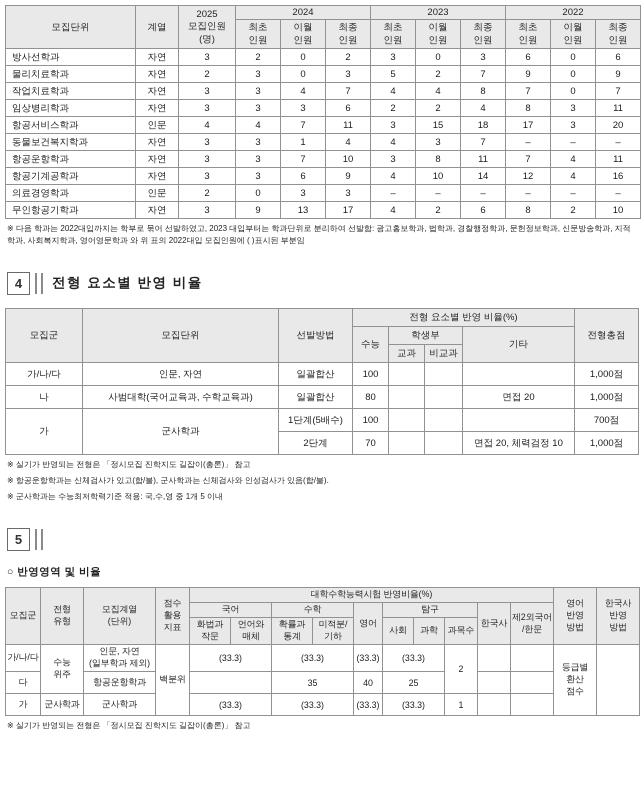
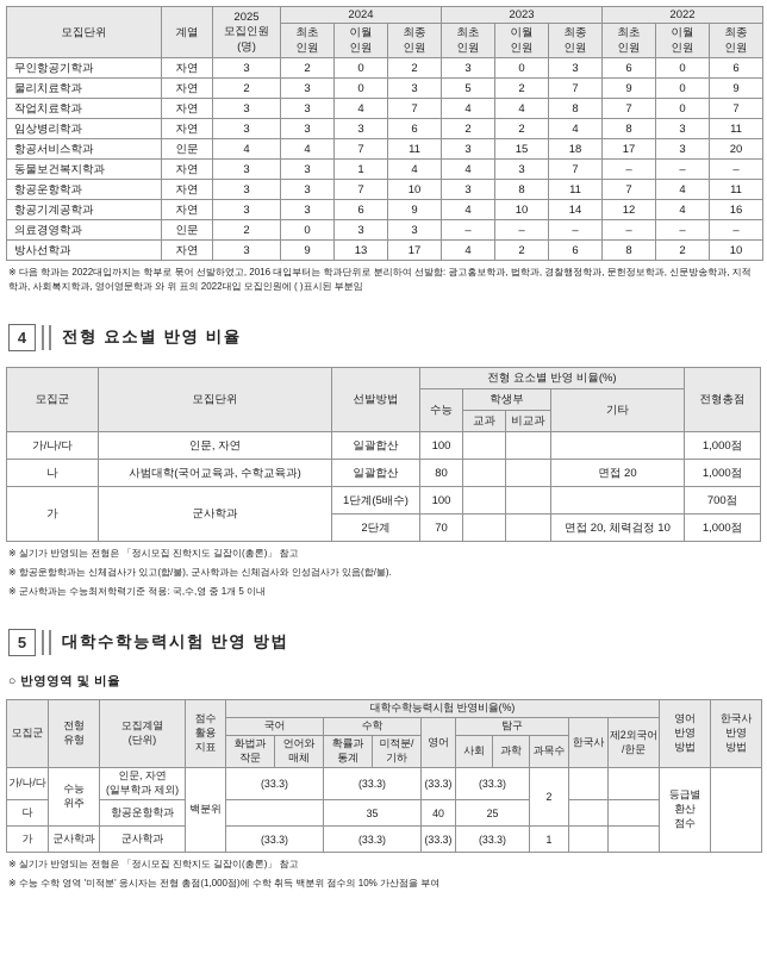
  모집단위	계열	2025 모집인원 (명)	2024	2023	2022
  최초 인원	이월 인원	최종 인원	최초 인원	이월 인원	최종 인원	최초 인원	이월 인원	최종 인원
- 방사선학과	자연	3	2	0	2	3	0	3	6	0	6
+ 무인항공기학과	자연	3	2	0	2	3	0	3	6	0	6
  물리치료학과	자연	2	3	0	3	5	2	7	9	0	9
  작업치료학과	자연	3	3	4	7	4	4	8	7	0	7
  임상병리학과	자연	3	3	3	6	2	2	4	8	3	11
  항공서비스학과	인문	4	4	7	11	3	15	18	17	3	20
  동물보건복지학과	자연	3	3	1	4	4	3	7	–	–	–
  항공운항학과	자연	3	3	7	10	3	8	11	7	4	11
  항공기계공학과	자연	3	3	6	9	4	10	14	12	4	16
  의료경영학과	인문	2	0	3	3	–	–	–	–	–	–
- 무인항공기학과	자연	3	9	13	17	4	2	6	8	2	10
+ 방사선학과	자연	3	9	13	17	4	2	6	8	2	10
- ※ 다음 학과는 2022대입까지는 학부로 묶어 선발하였고, 2023 대입부터는 학과단위로 분리하여 선발함: 광고홍보학과, 법학과, 경찰행정학과, 문헌정보학과, 신문방송학과, 지적학과, 사회복지학과, 영어영문학과 와 위 표의 2022대입 모집인원에 ( )표시된 부분임
+ ※ 다음 학과는 2022대입까지는 학부로 묶어 선발하였고, 2016 대입부터는 학과단위로 분리하여 선발함: 광고홍보학과, 법학과, 경찰행정학과, 문헌정보학과, 신문방송학과, 지적학과, 사회복지학과, 영어영문학과 와 위 표의 2022대입 모집인원에 ( )표시된 부분임
  4
  전형 요소별 반영 비율
  모집군	모집단위	선발방법	전형 요소별 반영 비율(%)	전형총점
  수능	학생부	기타
  교과	비교과
  가/나/다	인문, 자연	일괄합산	100				1,000점
  나	사범대학(국어교육과, 수학교육과)	일괄합산	80			면접 20	1,000점
  가	군사학과	1단계(5배수)	100				700점
  2단계	70			면접 20, 체력검정 10	1,000점
  ※ 실기가 반영되는 전형은 「정시모집 진학지도 길잡이(총론)」 참고
  ※ 항공운항학과는 신체검사가 있고(합/불), 군사학과는 신체검사와 인성검사가 있음(합/불).
  ※ 군사학과는 수능최저학력기준 적용: 국,수,영 중 1개 5 이내
  5
+ 대학수학능력시험 반영 방법
  ○ 반영영역 및 비율
  모집군	전형 유형	모집계열 (단위)	점수 활용 지표	대학수학능력시험 반영비율(%)	영어 반영 방법	한국사 반영 방법
  국어	수학	영어	탐구	한국사	제2외국어 /한문
  화법과 작문	언어와 매체	확률과 통계	미적분/ 기하	사회	과학	과목수
  가/나/다	수능 위주	인문, 자연 (일부학과 제외)	백분위	(33.3)	(33.3)	(33.3)	(33.3)	2			등급별 환산 점수
  다	항공운항학과		35	40	25
  가	군사학과	군사학과	(33.3)	(33.3)	(33.3)	(33.3)	1
  ※ 실기가 반영되는 전형은 「정시모집 진학지도 길잡이(총론)」 참고
+ ※ 수능 수학 영역 '미적분' 응시자는 전형 총점(1,000점)에 수학 취득 백분위 점수의 10% 가산점을 부여
